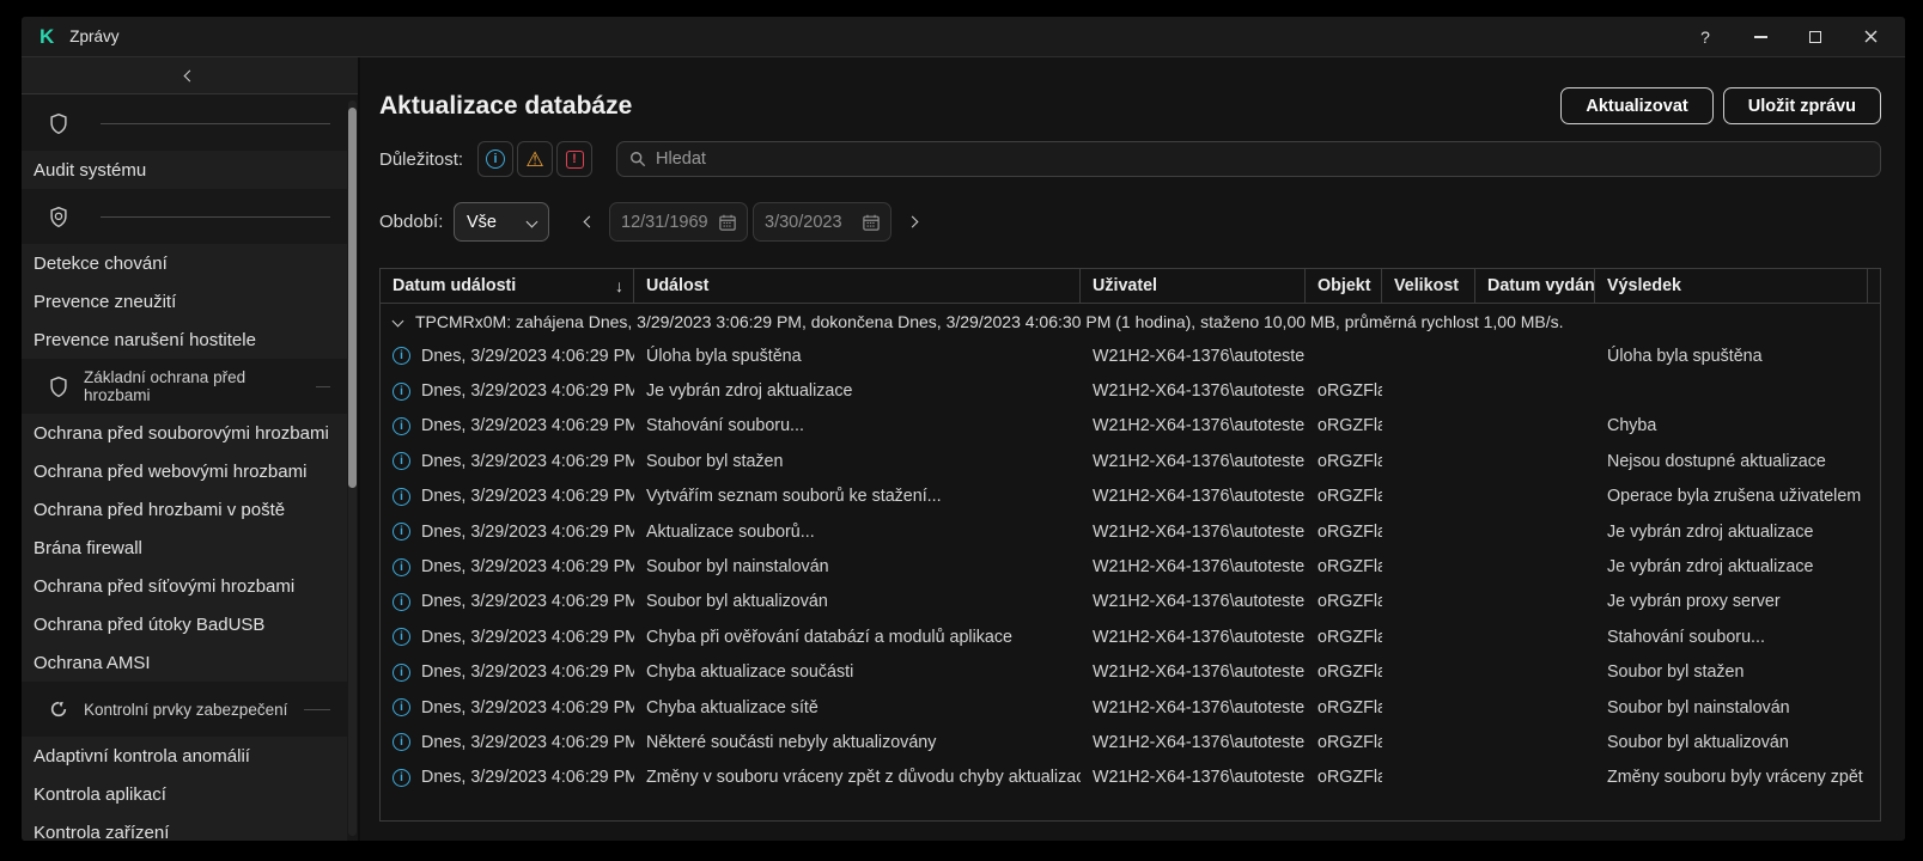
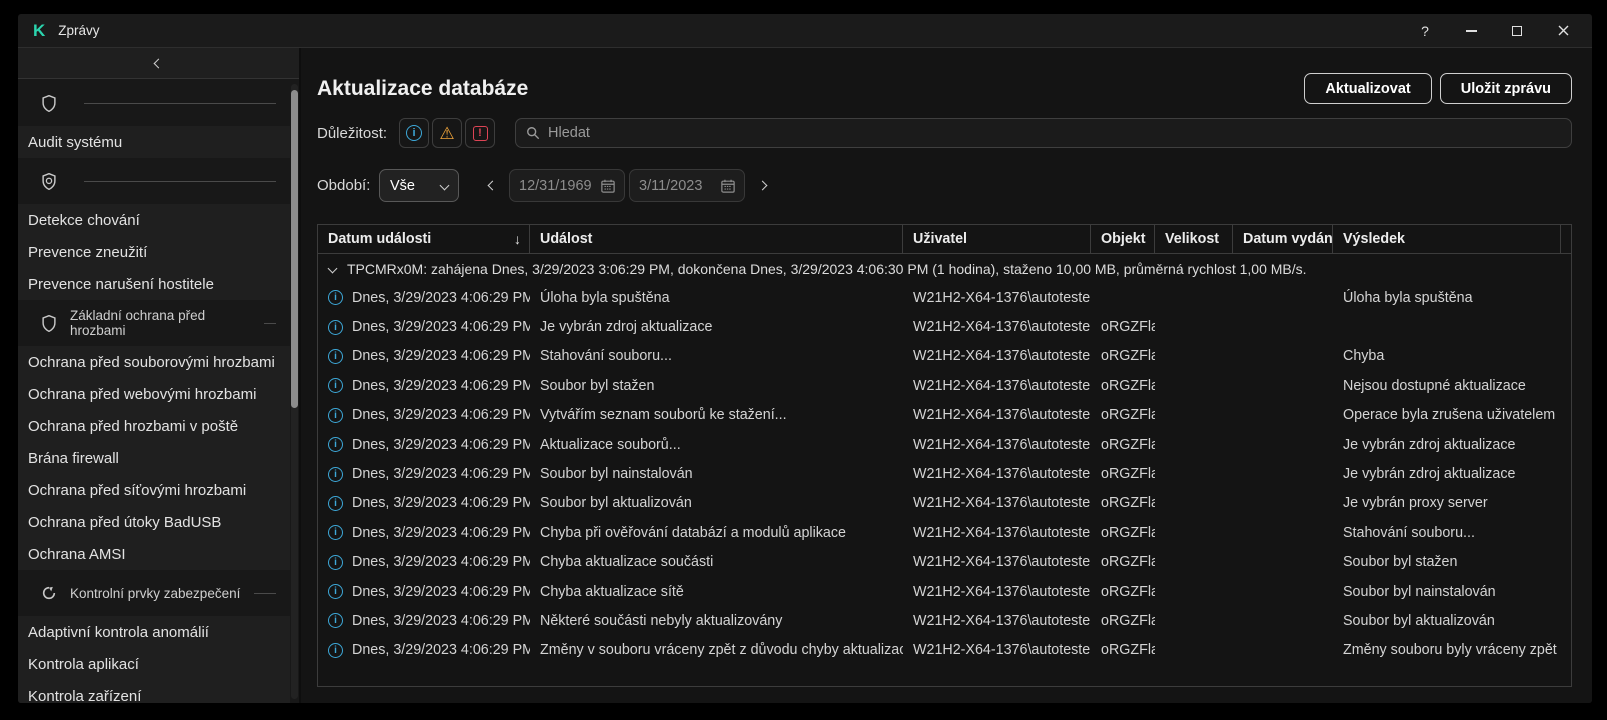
  K
  Zprávy
  ?
  Audit systému
  Detekce chování
  Prevence zneužití
  Prevence narušení hostitele
  Základní ochrana před hrozbami
  Ochrana před souborovými hrozbami
  Ochrana před webovými hrozbami
  Ochrana před hrozbami v poště
  Brána firewall
  Ochrana před síťovými hrozbami
  Ochrana před útoky BadUSB
  Ochrana AMSI
  Kontrolní prvky zabezpečení
  Adaptivní kontrola anomálií
  Kontrola aplikací
  Kontrola zařízení
  Aktualizace databáze
  Aktualizovat
  Uložit zprávu
  Důležitost:
  Hledat
  Období:
  Vše
  12/31/1969
- 3/30/2023
+ 3/11/2023
  Datum události
  Událost
  Uživatel
  Objekt
  Velikost
  Datum vydán
  Výsledek
  TPCMRx0M: zahájena Dnes, 3/29/2023 3:06:29 PM, dokončena Dnes, 3/29/2023 4:06:30 PM (1 hodina), staženo 10,00 MB, průměrná rychlost 1,00 MB/s.
  Dnes, 3/29/2023 4:06:29 PM
  Úloha byla spuštěna
  W21H2-X64-1376\autoteste
  Úloha byla spuštěna
  Dnes, 3/29/2023 4:06:29 PM
  Je vybrán zdroj aktualizace
  W21H2-X64-1376\autoteste
  oRGZFl
  Dnes, 3/29/2023 4:06:29 PM
  Stahování souboru...
  W21H2-X64-1376\autoteste
  oRGZFl
  Chyba
  Dnes, 3/29/2023 4:06:29 PM
  Soubor byl stažen
  W21H2-X64-1376\autoteste
  oRGZFl
  Nejsou dostupné aktualizace
  Dnes, 3/29/2023 4:06:29 PM
  Vytvářím seznam souborů ke stažení...
  W21H2-X64-1376\autoteste
  oRGZFl
  Operace byla zrušena uživatelem
  Dnes, 3/29/2023 4:06:29 PM
  Aktualizace souborů...
  W21H2-X64-1376\autoteste
  oRGZFl
  Je vybrán zdroj aktualizace
  Dnes, 3/29/2023 4:06:29 PM
  Soubor byl nainstalován
  W21H2-X64-1376\autoteste
  oRGZFl
  Je vybrán zdroj aktualizace
  Dnes, 3/29/2023 4:06:29 PM
  Soubor byl aktualizován
  W21H2-X64-1376\autoteste
  oRGZFl
  Je vybrán proxy server
  Dnes, 3/29/2023 4:06:29 PM
  Chyba při ověřování databází a modulů aplikace
  W21H2-X64-1376\autoteste
  oRGZFl
  Stahování souboru...
  Dnes, 3/29/2023 4:06:29 PM
  Chyba aktualizace součásti
  W21H2-X64-1376\autoteste
  oRGZFl
  Soubor byl stažen
  Dnes, 3/29/2023 4:06:29 PM
  Chyba aktualizace sítě
  W21H2-X64-1376\autoteste
  oRGZFl
  Soubor byl nainstalován
  Dnes, 3/29/2023 4:06:29 PM
  Některé součásti nebyly aktualizovány
  W21H2-X64-1376\autoteste
  oRGZFl
  Soubor byl aktualizován
  Dnes, 3/29/2023 4:06:29 PM
  Změny v souboru vráceny zpět z důvodu chyby aktualizac
  W21H2-X64-1376\autoteste
  oRGZFl
  Změny souboru byly vráceny zpět
